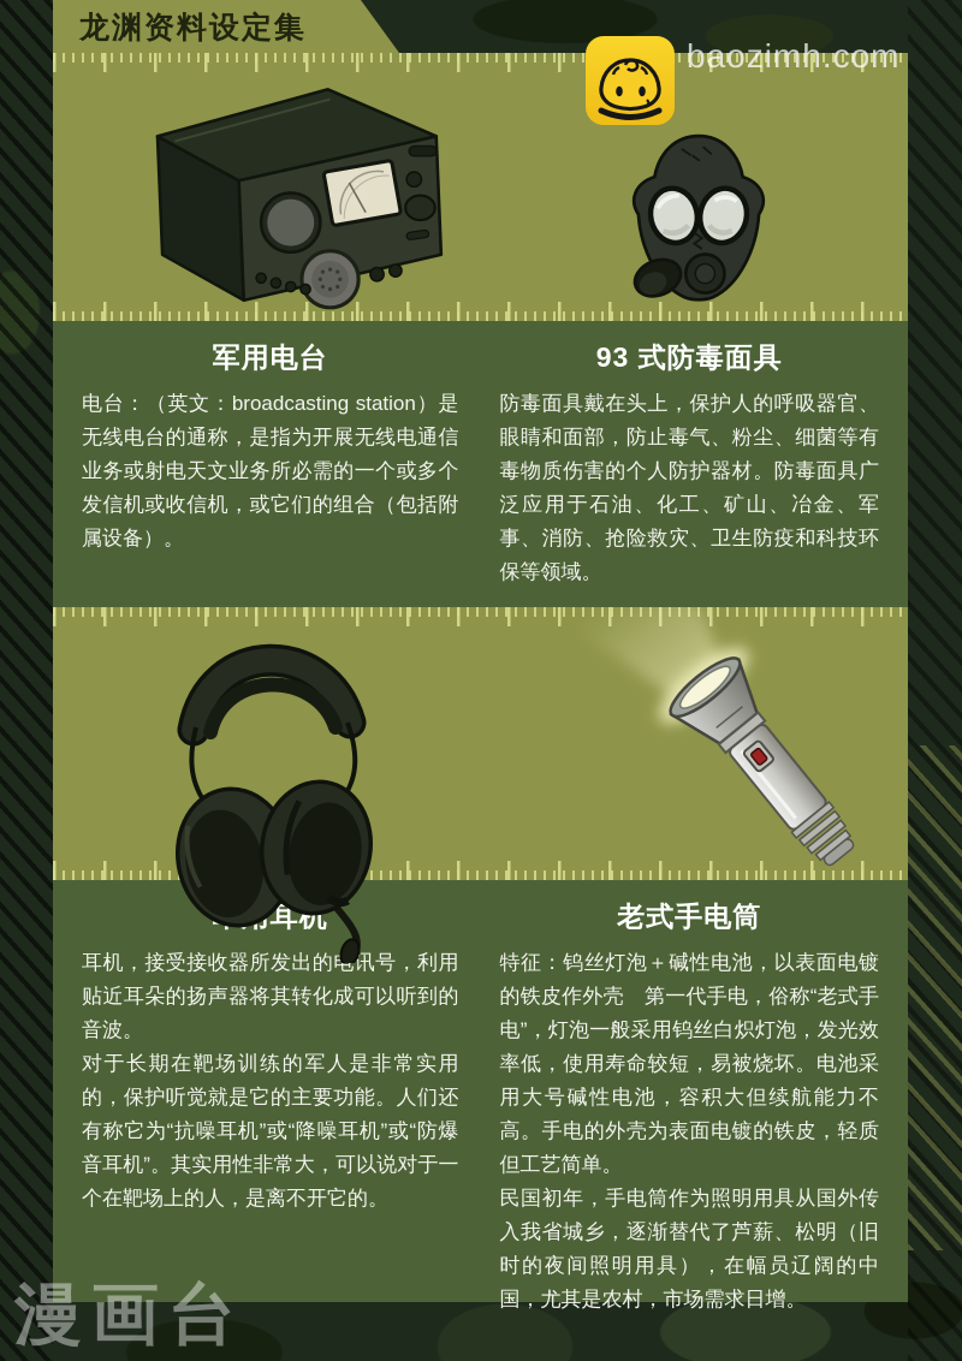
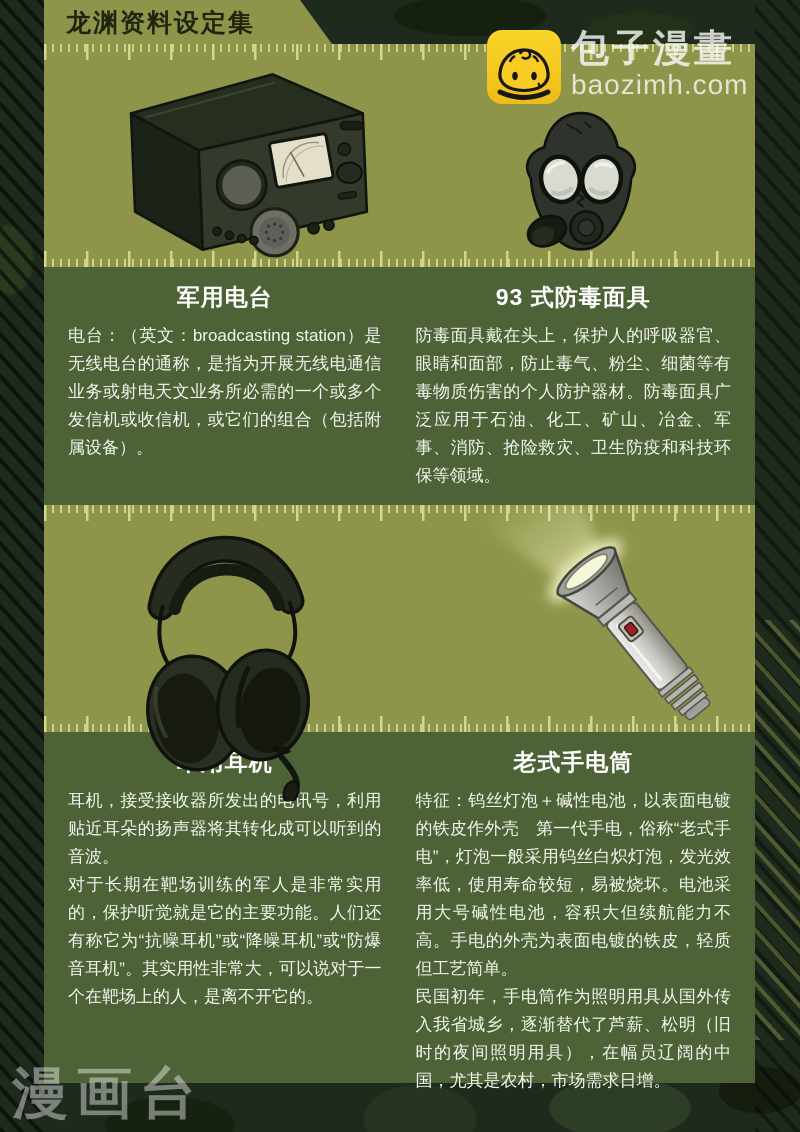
  龙渊资料设定集
  军用电台
  电台：（英文：broadcasting station）是无线电台的通称，是指为开展无线电通信业务或射电天文业务所必需的一个或多个发信机或收信机，或它们的组合（包括附属设备）。
  93 式防毒面具
  防毒面具戴在头上，保护人的呼吸器官、眼睛和面部，防止毒气、粉尘、细菌等有毒物质伤害的个人防护器材。防毒面具广泛应用于石油、化工、矿山、冶金、军事、消防、抢险救灾、卫生防疫和科技环保等领域。
  耳机，接受接收器所发出的讯号，利用贴近耳朵的扬声器将其转化成可以听到的音波。
  对于长期在靶场训练的军人是非常实用的，保护听觉就是它的主要功能。人们还有称它为“抗噪耳机”或“降噪耳机”或“防爆音耳机”。其实用性非常大，可以说对于一个在靶场上的人，是离不开它的。
  老式手电筒
  特征：钨丝灯泡＋碱性电池，以表面电镀的铁皮作外壳 第一代手电，俗称“老式手电”，灯泡一般采用钨丝白炽灯泡，发光效率低，使用寿命较短，易被烧坏。电池采用大号碱性电池，容积大但续航能力不高。手电的外壳为表面电镀的铁皮，轻质但工艺简单。
  民国初年，手电筒作为照明用具从国外传入我省城乡，逐渐替代了芦薪、松明（旧时的夜间照明用具），在幅员辽阔的中国，尤其是农村，市场需求日增。
+ 包子漫畫
  baozimh.com
  漫画台
